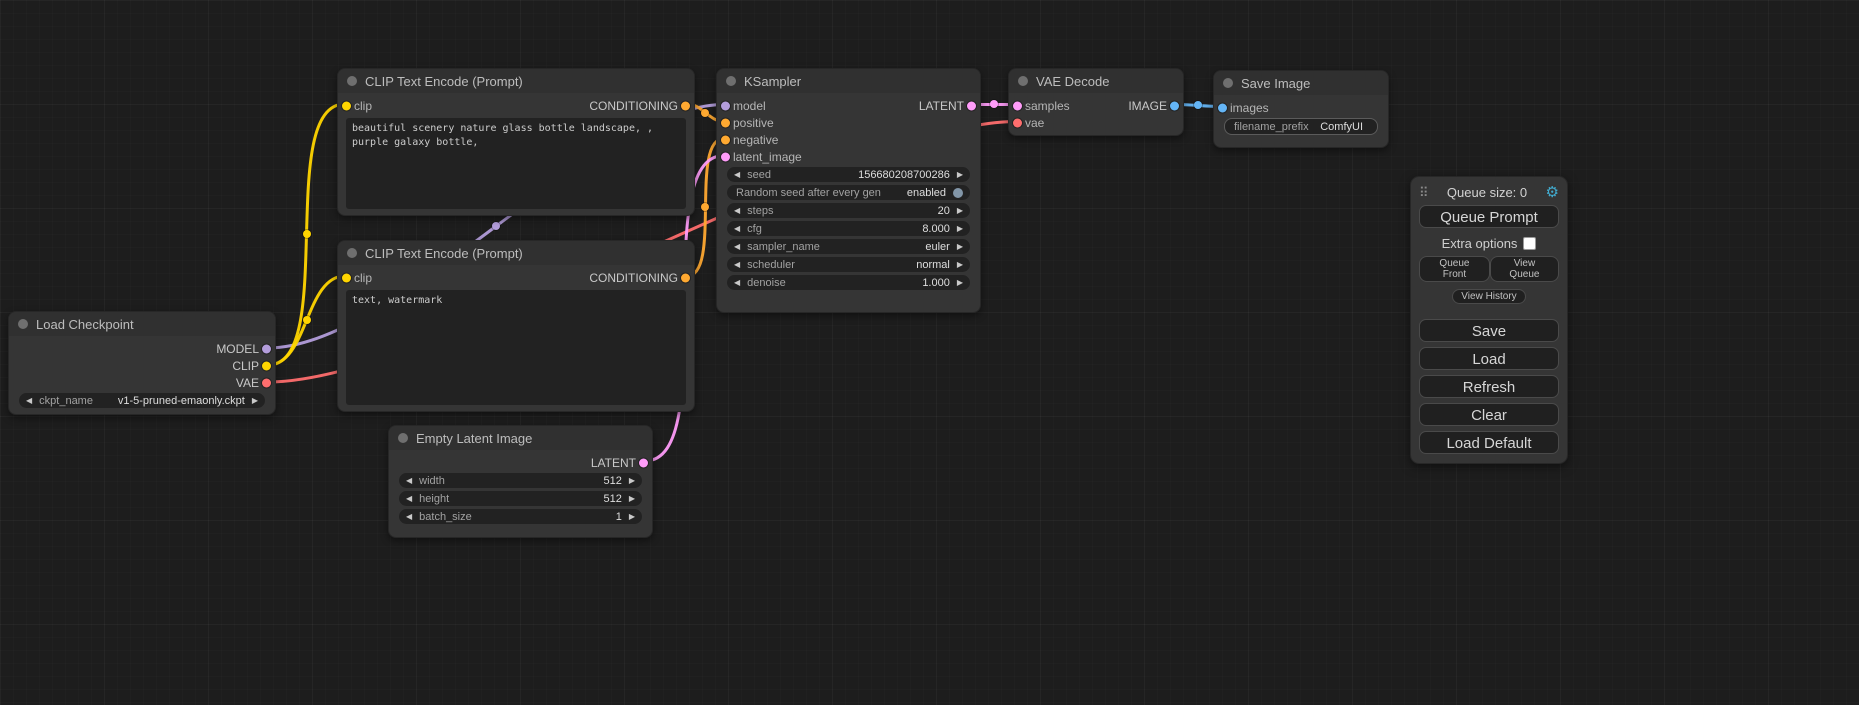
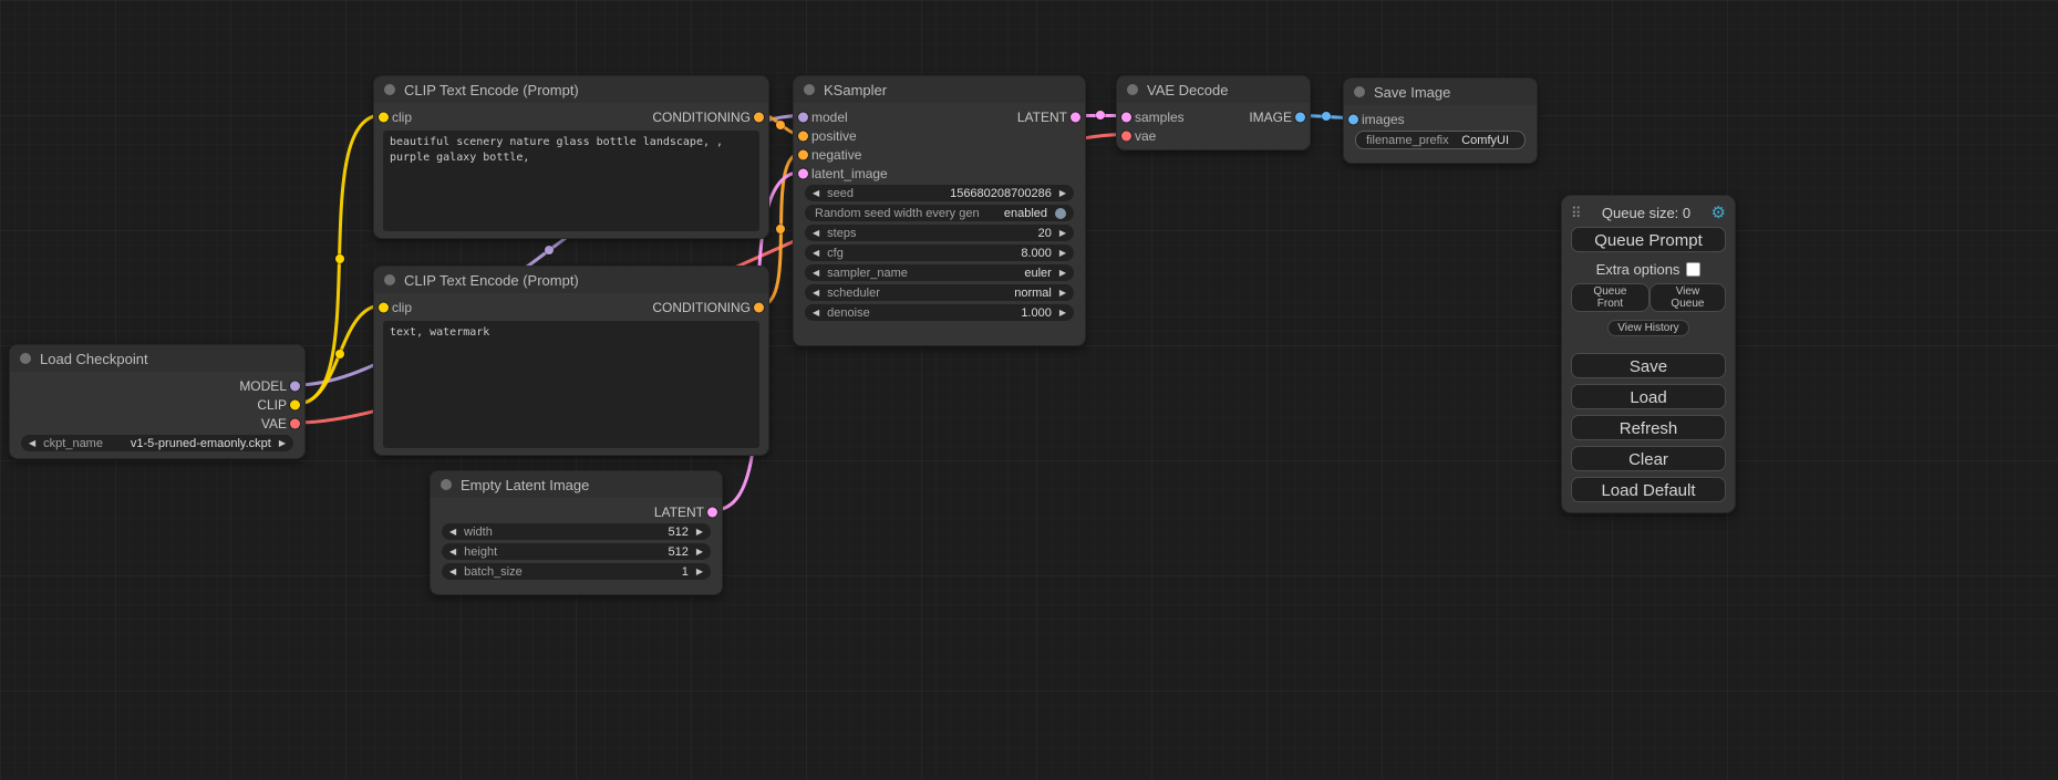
  Load Checkpoint
  MODEL
  CLIP
  VAE
  ◀
  ckpt_name
  v1-5-pruned-emaonly.ckpt
  ▶
  CLIP Text Encode (Prompt)
  clip
  CONDITIONING
  beautiful scenery nature glass bottle landscape, , purple galaxy bottle,
  CLIP Text Encode (Prompt)
  clip
  CONDITIONING
  text, watermark
  Empty Latent Image
  LATENT
  ◀
  width
  512
  ▶
  ◀
  height
  512
  ▶
  ◀
  batch_size
  1
  ▶
  KSampler
  model
  LATENT
  positive
  negative
  latent_image
  ◀
  seed
  156680208700286
  ▶
- Random seed after every gen
+ Random seed width every gen
  enabled
  ◀
  steps
  20
  ▶
  ◀
  cfg
  8.000
  ▶
  ◀
  sampler_name
  euler
  ▶
  ◀
  scheduler
  normal
  ▶
  ◀
  denoise
  1.000
  ▶
  VAE Decode
  samples
  IMAGE
  vae
  Save Image
  images
  filename_prefix
  ComfyUI
  ⠿
  Queue size: 0
  ⚙
  Queue Prompt
  Extra options
  Queue Front
  View Queue
  View History
  Save
  Load
  Refresh
  Clear
  Load Default
